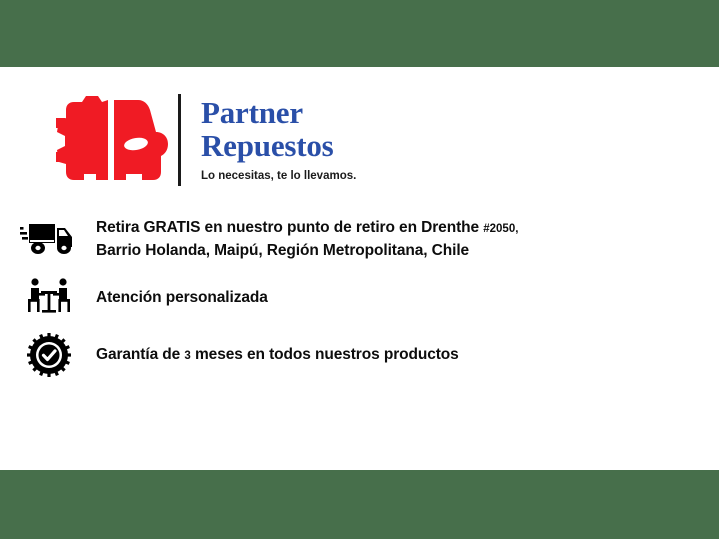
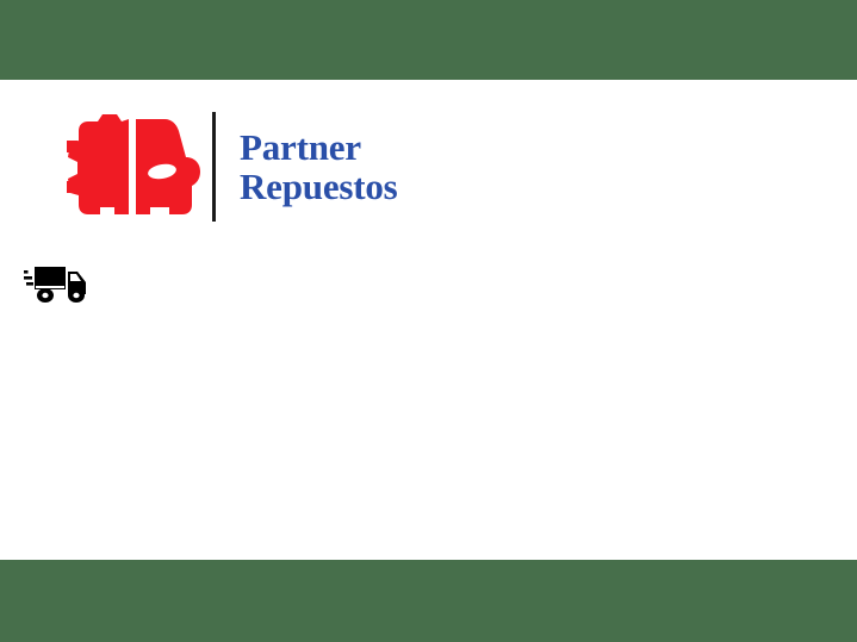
  Partner
  Repuestos
- Lo necesitas, te lo llevamos.
- Retira GRATIS en nuestro punto de retiro en Drenthe #2050,
- Barrio Holanda, Maipú, Región Metropolitana, Chile
- Atención personalizada
- Garantía de 3 meses en todos nuestros productos
